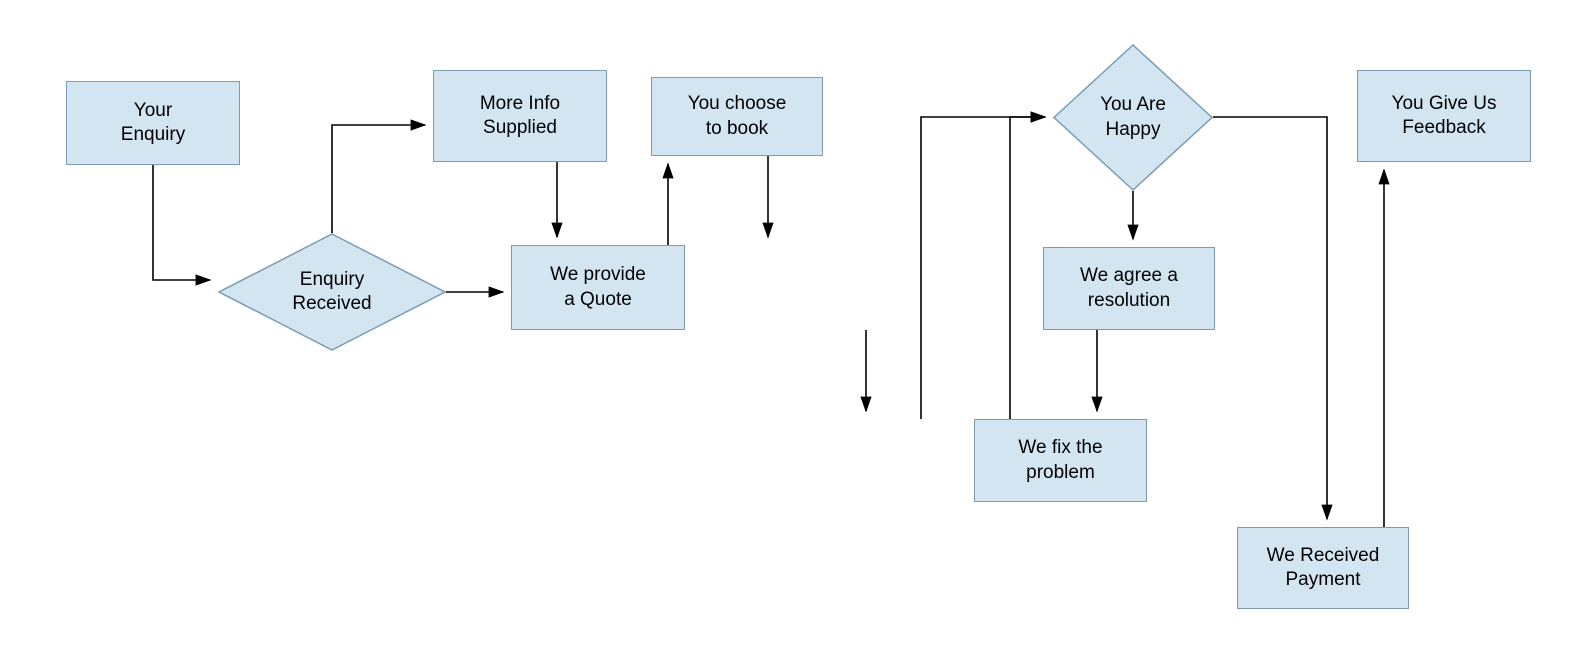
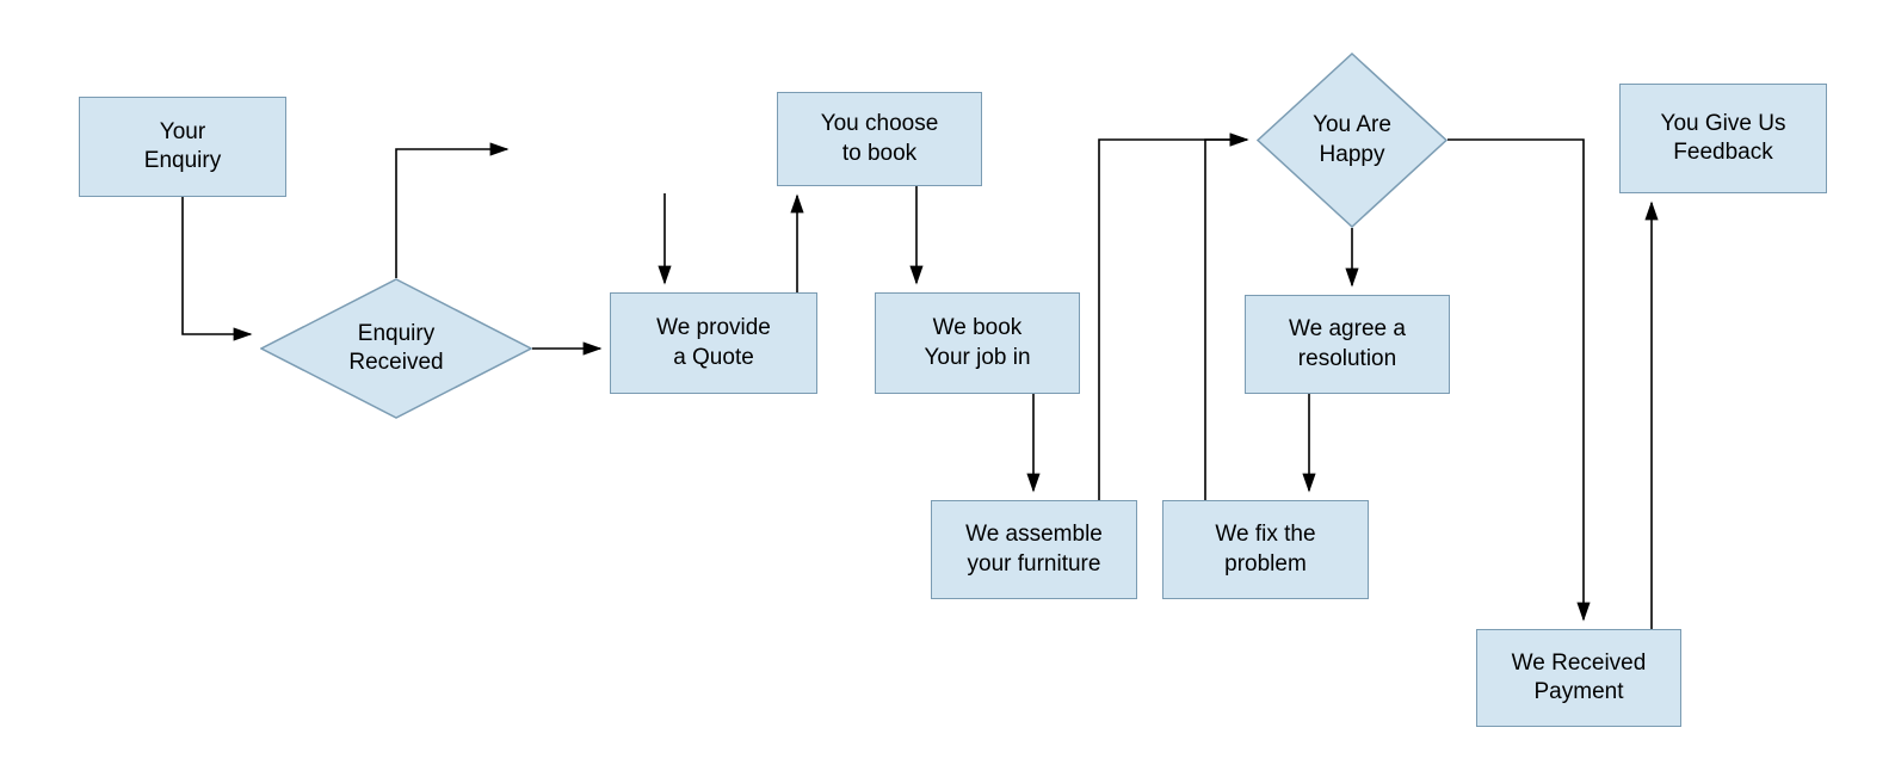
  Your
  Enquiry
  Enquiry
  Received
- More Info
- Supplied
  We provide
  a Quote
  You choose
  to book
+ We book
+ Your job in
+ We assemble
+ your furniture
  We fix the
  problem
  You Are
  Happy
  We agree a
  resolution
  We Received
  Payment
  You Give Us
  Feedback
